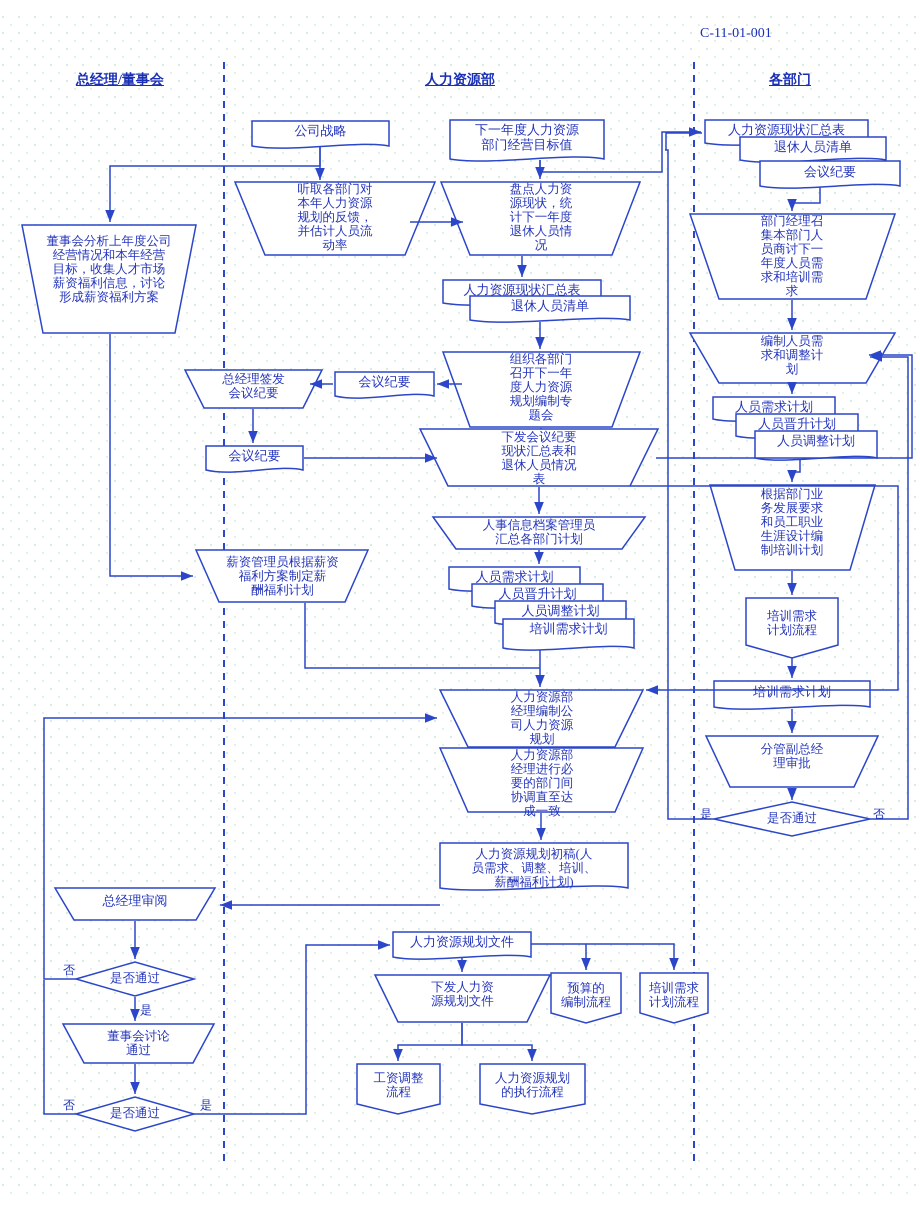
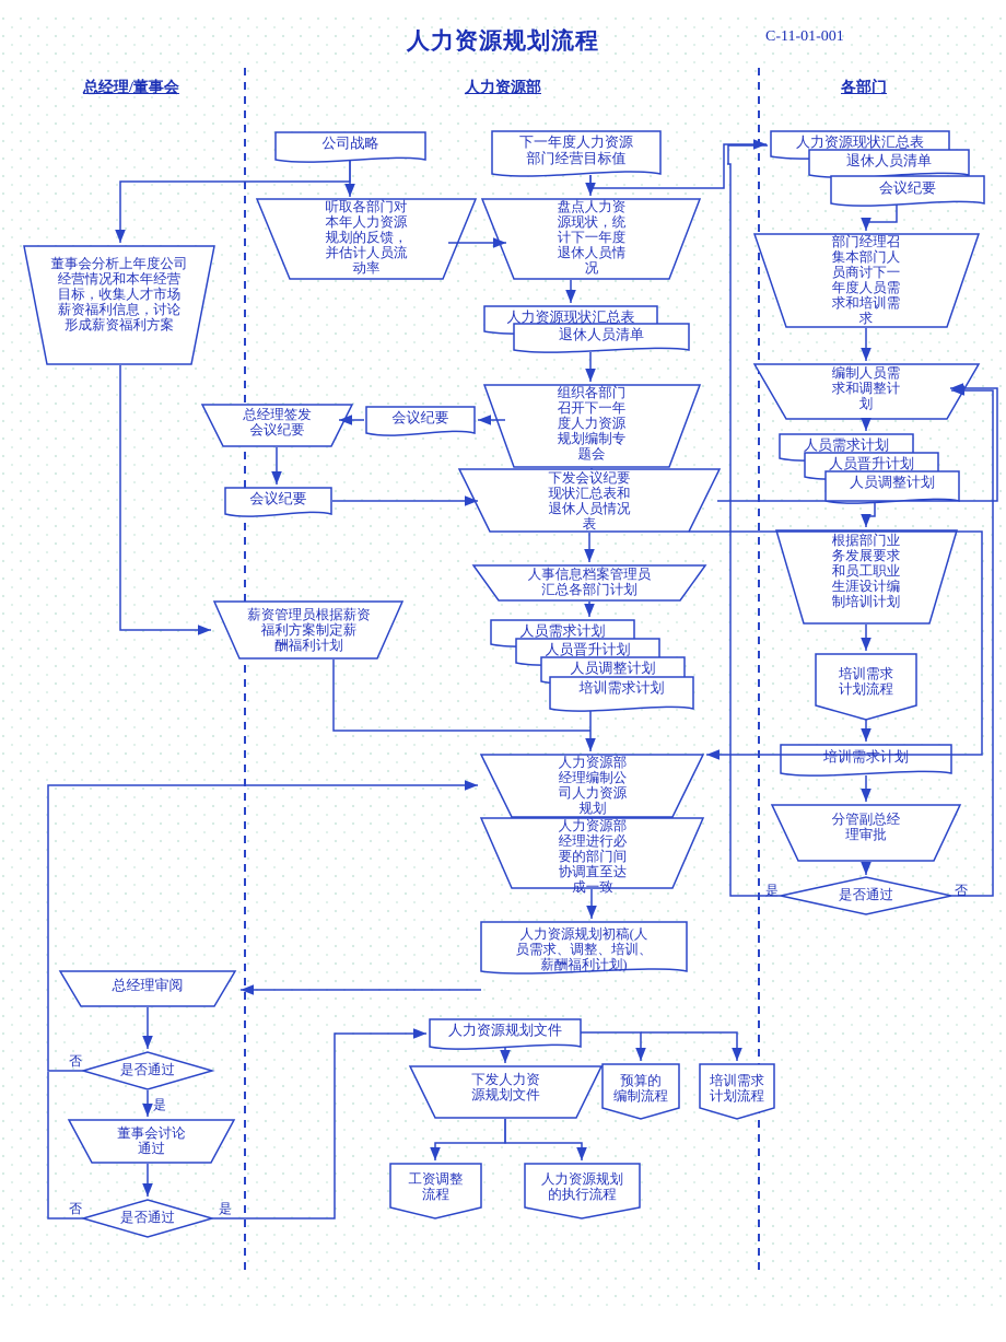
+ 人力资源规划流程
  C-11-01-001
  总经理/董事会
  人力资源部
  各部门
  公司战略
  下一年度人力资源
  部门经营目标值
  听取各部门对
  本年人力资源
  规划的反馈，
  并估计人员流
  动率
  盘点人力资
  源现状，统
  计下一年度
  退休人员情
  况
  董事会分析上年度公司
  经营情况和本年经营
  目标，收集人才市场
  薪资福利信息，讨论
  形成薪资福利方案
  人力资源现状汇总表
  退休人员清单
  组织各部门
  召开下一年
  度人力资源
  规划编制专
  题会
  会议纪要
  总经理签发
  会议纪要
  会议纪要
  下发会议纪要
  现状汇总表和
  退休人员情况
  表
  人事信息档案管理员
  汇总各部门计划
  人员需求计划
  人员晋升计划
  人员调整计划
  培训需求计划
  薪资管理员根据薪资
  福利方案制定薪
  酬福利计划
  人力资源部
  经理编制公
  司人力资源
  规划
  人力资源部
  经理进行必
  要的部门间
  协调直至达
  成一致
  人力资源规划初稿(人
  员需求、调整、培训、
  薪酬福利计划)
  总经理审阅
  是否通过
  董事会讨论
  通过
  是否通过
  人力资源规划文件
  下发人力资
  源规划文件
  预算的
  编制流程
  培训需求
  计划流程
  工资调整
  流程
  人力资源规划
  的执行流程
  人力资源现状汇总表
  退休人员清单
  会议纪要
  部门经理召
  集本部门人
  员商讨下一
  年度人员需
  求和培训需
  求
  编制人员需
  求和调整计
  划
  人员需求计划
  人员晋升计划
  人员调整计划
  根据部门业
  务发展要求
  和员工职业
  生涯设计编
  制培训计划
  培训需求
  计划流程
  培训需求计划
  分管副总经
  理审批
  是否通过
  是
  否
  否
  是
  否
  是
